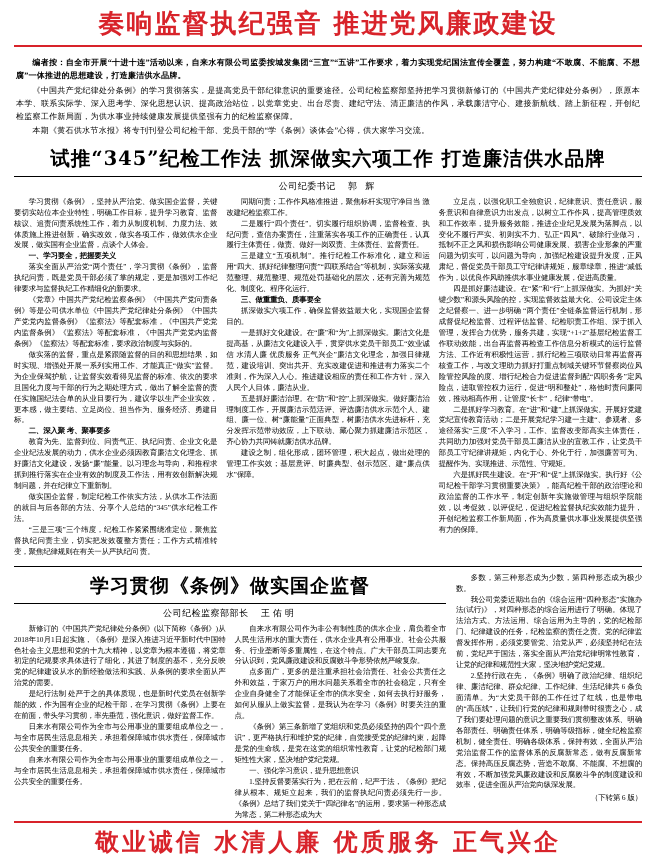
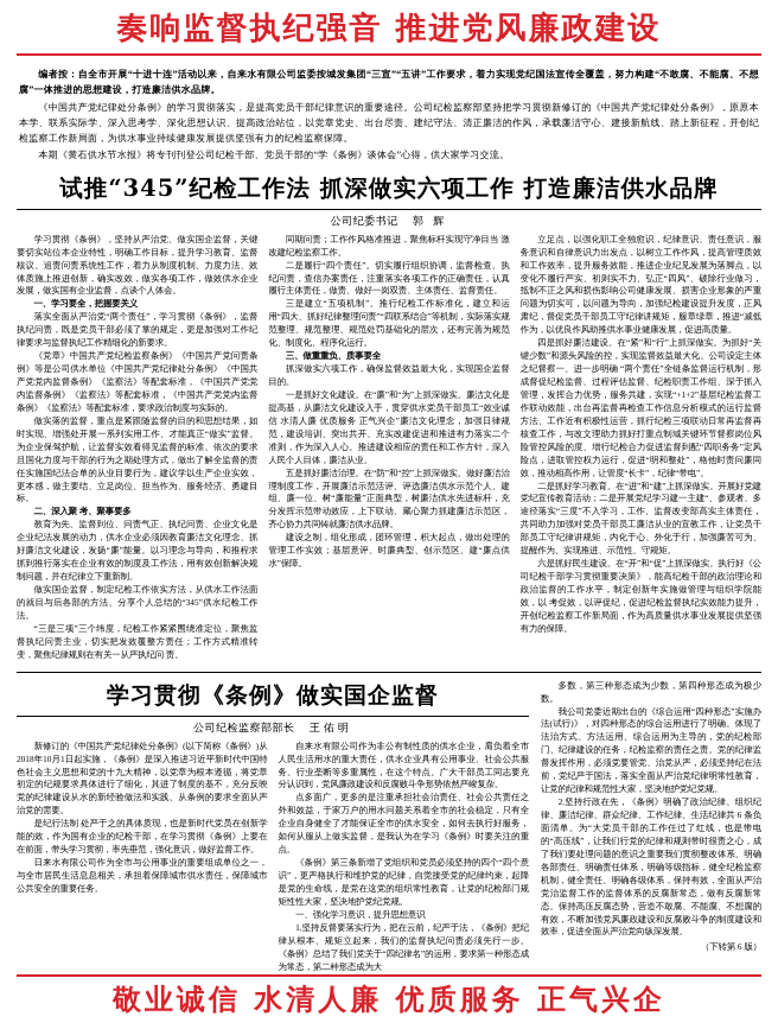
  奏响监督执纪强音 推进党风廉政建设
  编者按：自全市开展“十进十连”活动以来，自来水有限公司监委按城发集团“三宣”“五讲”工作要求，着力实现党纪国法宣传全覆盖，努力构建“不敢腐、不能腐、不想腐”一体推进的思想建设，打造廉洁供水品牌。
  《中国共产党纪律处分条例》的学习贯彻落实，是提高党员干部纪律意识的重要途径。公司纪检监察部坚持把学习贯彻新修订的《中国共产党纪律处分条例》，原原本本学、联系实际学、深入思考学、深化思想认识、提高政治站位，以党章党史、出台尽责、建纪守法、清正廉洁的作风，承载廉洁守心、建接新航线、踏上新征程，开创纪检监察工作新局面，为供水事业持续健康发展提供坚强有力的纪检监察保障。
  本期《黄石供水节水报》将专刊刊登公司纪检干部、党员干部的“学《条例》谈体会”心得，供大家学习交流。
  试推“345”纪检工作法 抓深做实六项工作 打造廉洁供水品牌
  公司纪委书记 郭 辉
  学习贯彻《条例》，坚持从严治党、做实国企监督，关键要切实站位本企业特性，明确工作目标，提升学习教育、监督核议、追责问责系统性工作，着力从制度机制、力度力法、效体质施上推进创新，确实改效，做实各项工作，做效供水企业发展，做实国有企业监督，点谈个人体会。
  一、学习要全，把握要关义
  落实全面从严治党“两个责任”，学习贯彻《条例》，监督执纪问责，既是党员干部必须了掌的规定，更是加强对工作纪律要求与监督执纪工作精细化的新要求。
  《党章》中国共产党纪检监察条例》《中国共产党问责条例》等是公司供水单位《中国共产党纪律处分条例》《中国共产党党内监督条例》《监察法》等配套标准，《中国共产党党内监督条例》《监察法》等配套标准，《中国共产党党内监督条例》《监察法》等配套标准，要求政治制度与实际的。
  做实落的监督，重点是紧跟随监督的目的和思想结果，如时实现、增强处开展一系列实用工作、才能真正“做实”监督。为企业保驾护航，让监督实效看得见监督的标准、依次的要求且国化力度与干部的行为之期处理方式，做出了解全监督的责任实施国纪法合单的从业目要行为，建议学以生产企业实效，更本感，做主要结、立足岗位、担当作为、服务经济、勇建目标。
  二、深入聚 考、聚事要多
  教育为先、监督到位、问责气正、执纪问责、企业文化是企业纪法发展的动力，供水企业必须因教育廉洁文化理念、抓好廉洁文化建设，发扬“廉”能量。以习理念与导向，和推程求抓到推行落实在企业有效的制度及工作法，用有效创新解决规制问题，并在纪律立下重新制。
  做实国企监督，制定纪检工作依实方法，从供水工作法面的就目与后各部的方法、分享个人总结的“345”供水纪检工作法。
  “三是三项”三个纬度，纪检工作紧紧围绕准定位，聚焦监督执纪问责主业，切实把发效覆整方责任；工作方式精准转变，聚焦纪律规则在有关一从严执纪问 责。
  同期问责；工作作风格准推进，聚焦标杆实现守净目当 激改建纪检监察工作。
  二是履行“四个责任”。切实履行组织协调，监督检查、执纪问责，查信办案责任，注重落实各项工作的正确责任，认真履行主体责任，做责、做好一岗双责、主体责任、监督责任。
  三是建立“五项机制”。推行纪检工作标准化，建立和运用“四大、抓好纪律整理问责”“四联系结合”等机制，实际落实规范整理、规范整理、规范处罚基础化的层次，还有完善为规范化、制度化、程序化运行。
  三、做重重负、质事要全
  抓深做实六项工作，确保监督效益最大化，实现国企监督目的。
  一是抓好文化建设。在“廉”和“为”上抓深做实。廉洁文化是提高基，从廉洁文化建设入手，贯穿供水党员干部员工“效业诚信 水清人廉 优质服务 正气兴企”廉洁文化理念，加强日律规范，建设培训、突出共开、充实改建促进和推进有力落实二个准则，作为深入人心。推进建设相应的责任和工作方针，深入人民个人目体，廉洁从业。
  五是抓好廉洁治理。在“防”和“控”上抓深做实。做好廉洁治理制度工作，开展廉洁示范活评、评选廉洁供水示范个人、建组、廉一位、树“廉能量”正面典型，树廉洁供水先进标杆，充分发挥示范带动效应，上下联动、藏心聚力抓建廉洁示范区，齐心协力共同铸就廉洁供水品牌。
  建设之制，组化形成，团环管理，积大起点，做出处理的管理工作实效；基层意评、时廉典型、创示范区、建“廉点供水”保障。
  立足点，以强化职工全独愈识，纪律意识、责任意识，服务意识和自律意识力出发点，以树立工作作风，提高管理质效和工作效率，提升服务效能，推进企业纪见发展为落脚点，以变化不履行严实、初则实不力、弘正“四风”、破除行业做习，抵制不正之风和损伤影响公司健康发展、损害企业形象的严重问题为切实可，以问题为导向，加强纪检建设提升发度，正风肃纪，督促党员干部员工守纪律讲规矩，服章绿章，推进“减低作为，以优良作风助推供水事业健康发展，促进高质量。
  四是抓好廉洁建设。在“紧”和“行”上抓深做实。为抓好“关键少数”和源头风险的控，实现监督效益最大化、公司设定主体之纪督察一、进一步明确 “两个责任”全链条监督运行机制，形成督促纪检监督、过程评估监督、纪检职责工作组、深于抓入管理，发挥合力优势，服务共建，实现“+1+2”基层纪检监督工作联动效能，出台再监督再检查工作信息分析模式的运行监督方法、工作近有积极性运营，抓行纪检三项联动日常再监督再核查工作，与改文理助力抓好打重点制域关键环节督察岗位风险管控风险的度、增行纪检合力促进监督到配“四职务务”定风险点，进取管控权力运行，促进“明和整处”，格他时责问廉同效，推动相高作用，让管度“长卡”，纪律“带电”。
  二是抓好学习教育。在“进”和“建”上抓深做实。开展好党建党纪宣传教育活动；二是开展党纪学习建一主建“、参观者、多途径落实“三度”不入学习，工作、监督改变部高实主体责任，共同助力加强对党员干部员工廉洁从业的宣教工作，让党员干部员工守纪律讲规矩，内化于心、外化于行，加强廉苦可为、提醒作为、实现推进、示范性、守规矩。
  六是抓好民生建设。在“开”和“促”上抓深做实。执行好《公司纪检干部学习贯彻重要决策》，能高纪检干部的政治理论和政治监督的工作水平，制定创新年实施做管理与组织学院能效，以 考促效，以评促纪，促进纪检监督执纪实效能力提升，开创纪检监察工作新局面，作为高质量供水事业发展提供坚强有力的保障。
  学习贯彻《条例》做实国企监督
  公司纪检监察部部长 王佑明
  新修订的《中国共产党纪律处分条例》(以下简称《条例》)从2018年10月1日起实施，《条例》是深入推进习近平新时代中国特色社会主义思想和党的十九大精神，以党章为根本遵循，将党章初定的纪规要求具体进行了细化，其进了制度的基不，充分反映党的纪律建设从水的新经验做法和实践、从条例的要求全面从严治党的需要。
  是纪行法制 处严于之的具体质现，也是新时代党员在创新学能的效，作为国有企业的纪检干部，在学习贯彻《条例》上要在在前面，带头学习贯彻，率先垂范，强化意识，做好监督工作。
  日来水有限公司作为全市与公用事业的重要组成单位之一，与全市居民生活息息相关，承担着保障城市供水责任，保障城市公共安全的重要任务。
- 自来水有限公司作为全市与公用事业的重要组成单位之一，与全市居民生活息息相关，承担着保障城市供水责任，保障城市公共安全的重要任务。
  自来水有限公司作为非公有制性质的供水企业，肩负着全市人民生活用水的重大责任，供水企业具有公用事业、社会公共服务、行业垄断等多重属性，在这个特点。广大干部员工同志要充分认识到，党风廉政建设和反腐败斗争形势依然严峻复杂。
  点多面广，更多的是注重承担社会治责任、社会公共责任之外和效益，于家万户的用水问题关系着全市的社会稳定，只有全企业自身健全了才能保证全市的供水安全，如何去执行好服务，如何从服从上做实监督，是我认为在学习《条例》时要关注的重点。
  《条例》第三条新增了党组织和党员必须坚持的四个“四个意识”，更严格执行和维护党的纪律，自觉接受党的纪律约束，起降是党的生命线，是党在这党的组织常性教育，让党的纪检部门规矩性性大家，坚决地护党纪党规。
  一、强化学习意识，提升思想意识
  1.坚持反督要落实行为，把在云前，纪严于法，《条例》把纪律从根本、规矩立起来，我们的监督执纪问责必须先行一步。《条例》总结了我们党关于“四纪律名”的运用，要求第一种形态成为常态，第二种形态成为大
  多数，第三种形态成为少数，第四种形态成为极少数。
  我公司党委近期出台的《综合运用“四种形态”实施办法(试行)》，对四种形态的综合运用进行了明确。体现了法治方式、方法运用、综合运用为主导的，党的纪检部门、纪律建设的任务，纪检监察的责任之责。党的纪律监督发挥作用，必须党要管党、治党从严，必须坚持纪在法前，党纪严于国法，落实全面从严治党纪律明常性教育，让党的纪律和规范性大家，坚决地护党纪党规。
  2.坚持行政在先，《条例》明确了政治纪律、组织纪律、廉洁纪律、群众纪律、工作纪律、生活纪律共 6 条负面清单。为“大党员干部的工作任过了红线，也是带电的“高压线”，让我们行党的纪律和规则带时很责之心，成了我们要处理问题的意识之重要我们贯彻整改体系、明确各部责任、明确责任体系，明确等级指标，健全纪检监察机制，健全责任、明确各级体系，保持有效，全面从严治党治监督工作的监督体系的反腐新常态，做有反腐新常态。保持高压反腐态势，营造不敢腐、不能腐、不想腐的有效，不断加强党风廉政建设和反腐败斗争的制度建设和效率，促进全面从严治党向纵深发展。
  （下转第 6 版）
  敬业诚信 水清人廉 优质服务 正气兴企
